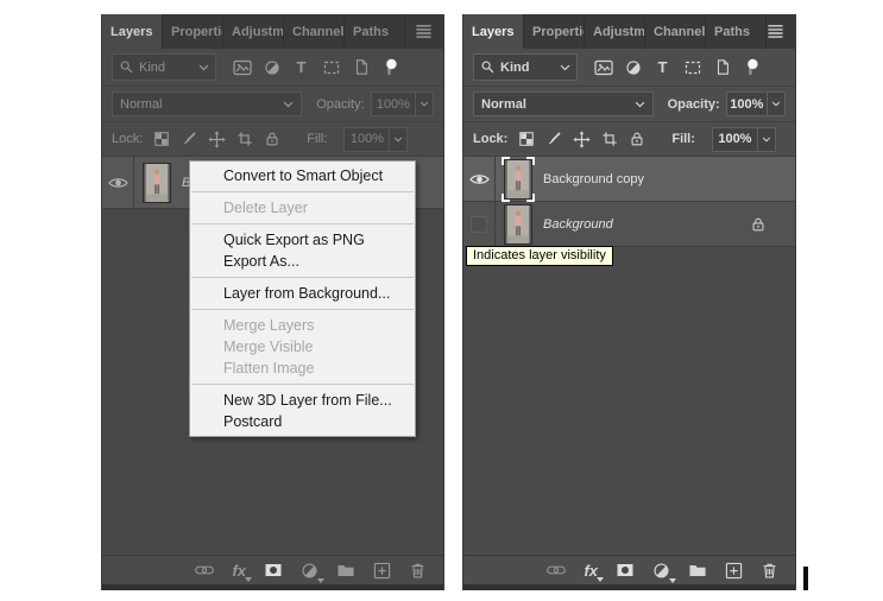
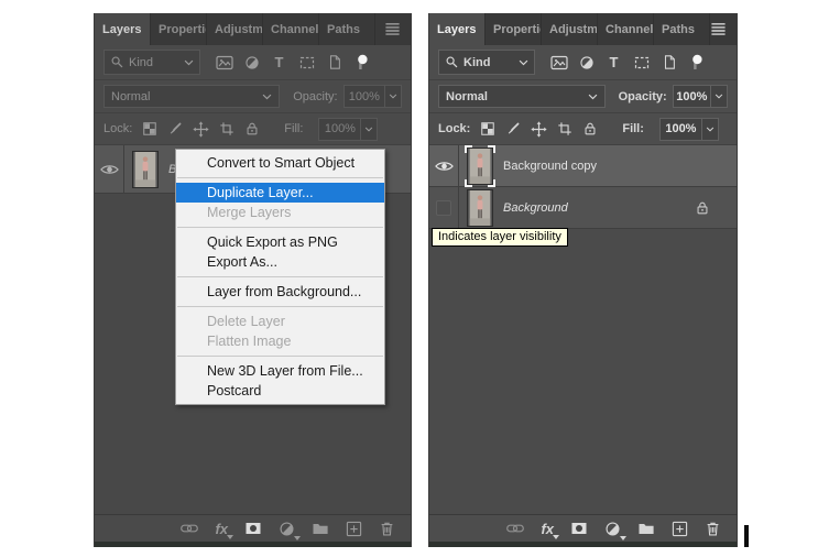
  Layers
  Properti
  Adjustm
  Channel
  Paths
  Kind
  T
  Normal
  Opacity:
  100%
  Lock:
  Fill:
  100%
  fx
  Layers
  Properti
  Adjustm
  Channel
  Paths
  Kind
  T
  Normal
  Opacity:
  100%
  Lock:
  Fill:
  100%
  Background copy
  Background
  fx
  Convert to Smart Object
+ Duplicate Layer...
- Delete Layer
+ Merge Layers
  Quick Export as PNG
  Export As...
  Layer from Background...
- Merge Layers
+ Delete Layer
- Merge Visible
  Flatten Image
  New 3D Layer from File...
  Postcard
  Indicates layer visibility
